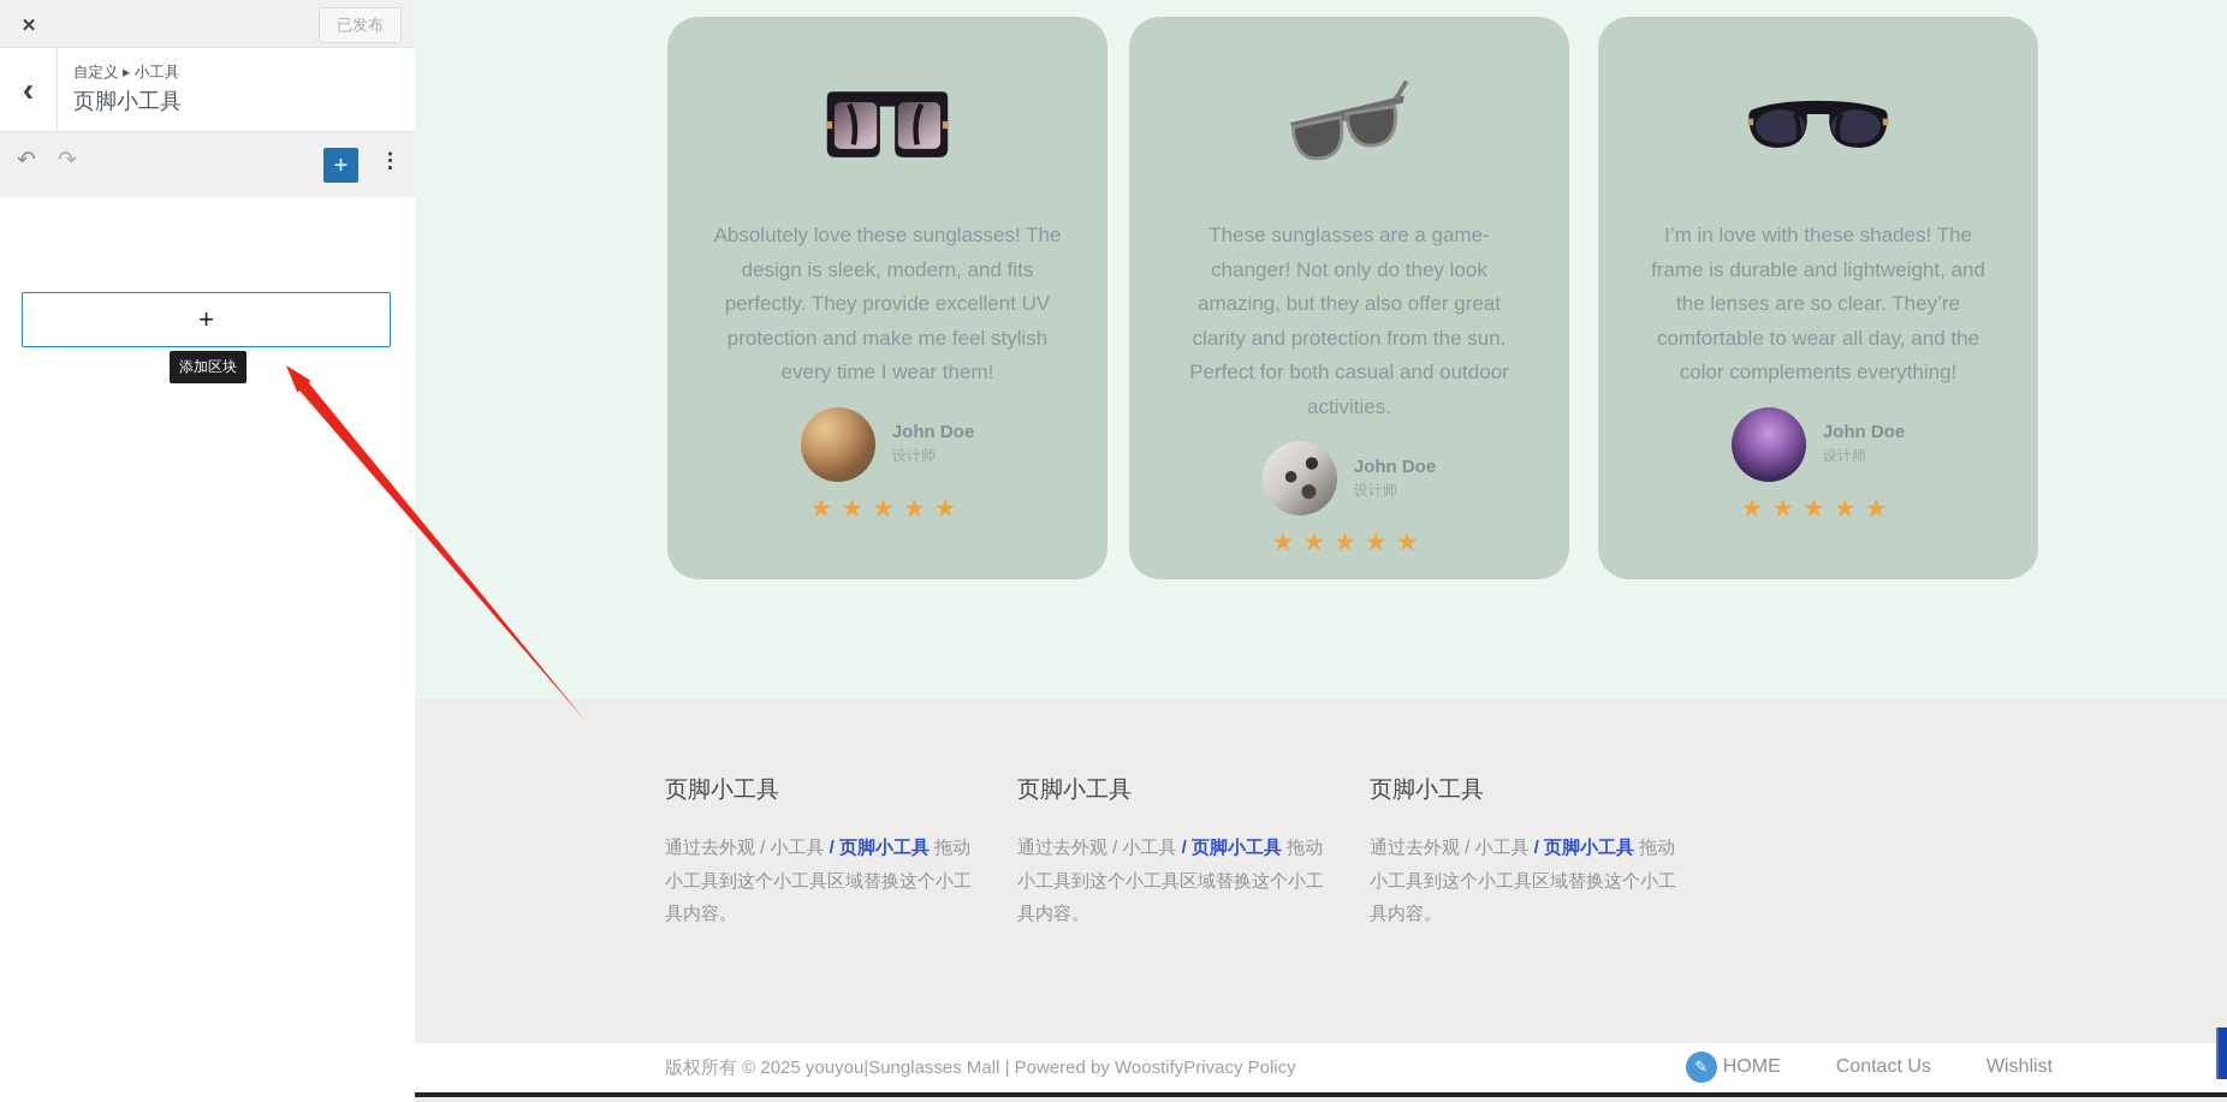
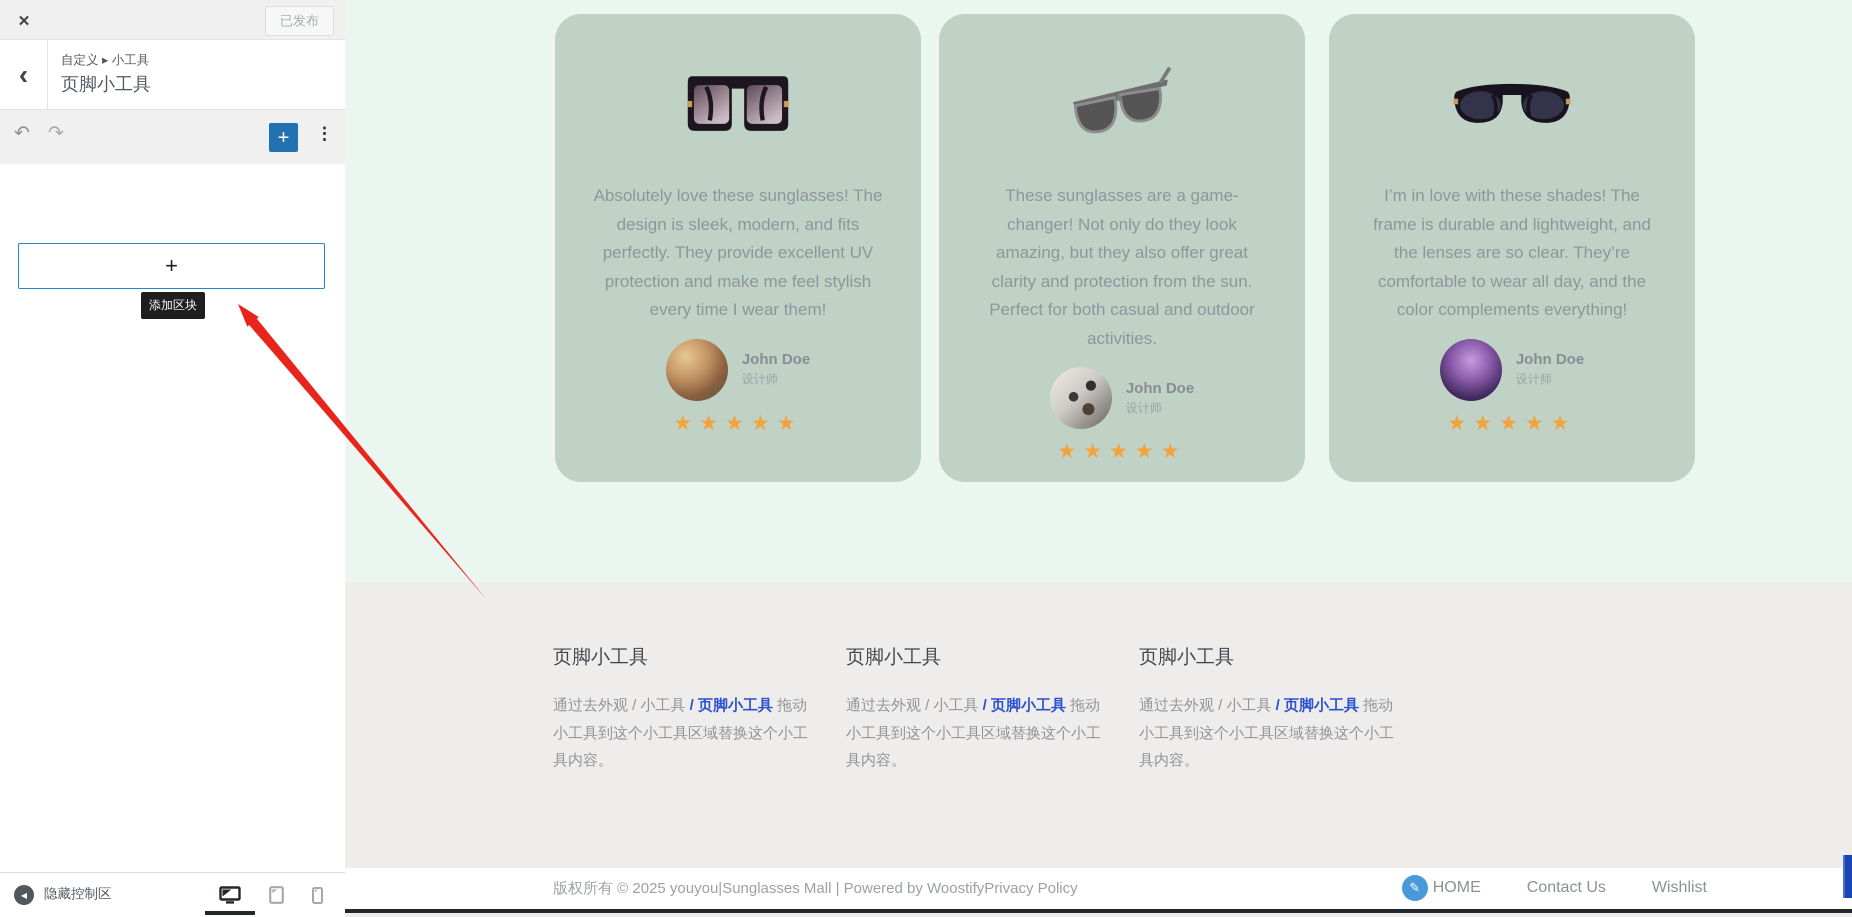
  ✕
  已发布
  ‹
  自定义 ▸ 小工具
  页脚小工具
  ↶
  ↷
  +
  ⋮
  +
  添加区块
+ ◀
+ 隐藏控制区
  Absolutely love these sunglasses! The design is sleek, modern, and fits perfectly. They provide excellent UV protection and make me feel stylish every time I wear them!
  John Doe
  设计师
  ★★★★★
  These sunglasses are a game-changer! Not only do they look amazing, but they also offer great clarity and protection from the sun. Perfect for both casual and outdoor activities.
  John Doe
  设计师
  ★★★★★
  I’m in love with these shades! The frame is durable and lightweight, and the lenses are so clear. They’re comfortable to wear all day, and the color complements everything!
  John Doe
  设计师
  ★★★★★
  页脚小工具
  通过去外观 / 小工具 / 页脚小工具 拖动小工具到这个小工具区域替换这个小工具内容。
  页脚小工具
  通过去外观 / 小工具 / 页脚小工具 拖动小工具到这个小工具区域替换这个小工具内容。
  页脚小工具
  通过去外观 / 小工具 / 页脚小工具 拖动小工具到这个小工具区域替换这个小工具内容。
  版权所有 © 2025 youyou|Sunglasses Mall | Powered by WoostifyPrivacy Policy
  ✎
  HOME
  Contact Us
  Wishlist
